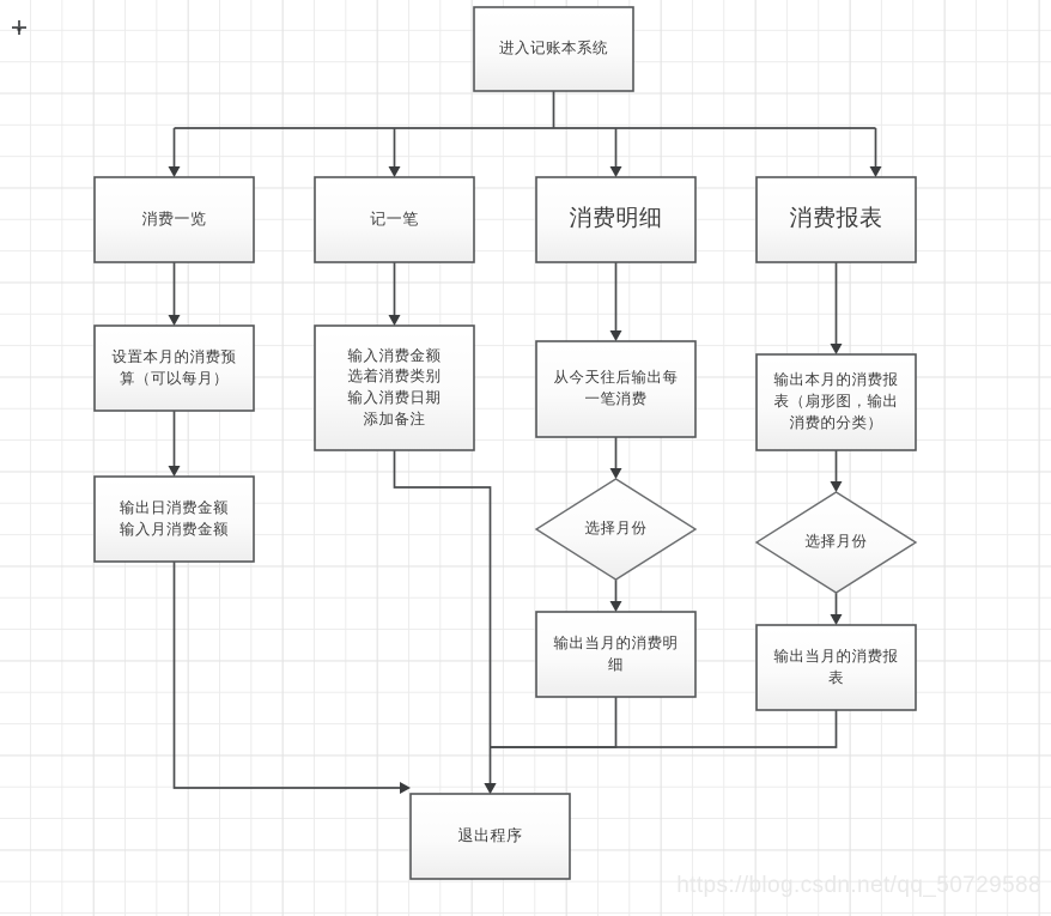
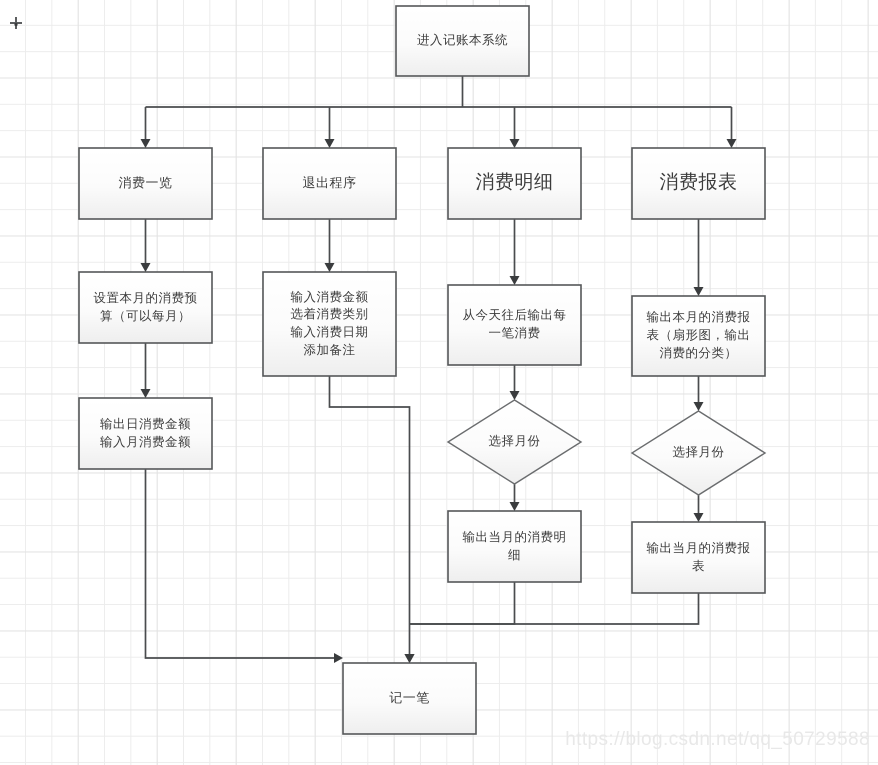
  进入记账本系统
  消费一览
- 记一笔
+ 退出程序
  消费明细
  消费报表
  设置本月的消费预
  算（可以每月）
  输入消费金额
  选着消费类别
  输入消费日期
  添加备注
  从今天往后输出每
  一笔消费
  输出本月的消费报
  表（扇形图，输出
  消费的分类）
  输出日消费金额
  输入月消费金额
  选择月份
  选择月份
  输出当月的消费明
  细
  输出当月的消费报
  表
- 退出程序
+ 记一笔
  https://blog.csdn.net/qq_50729588
